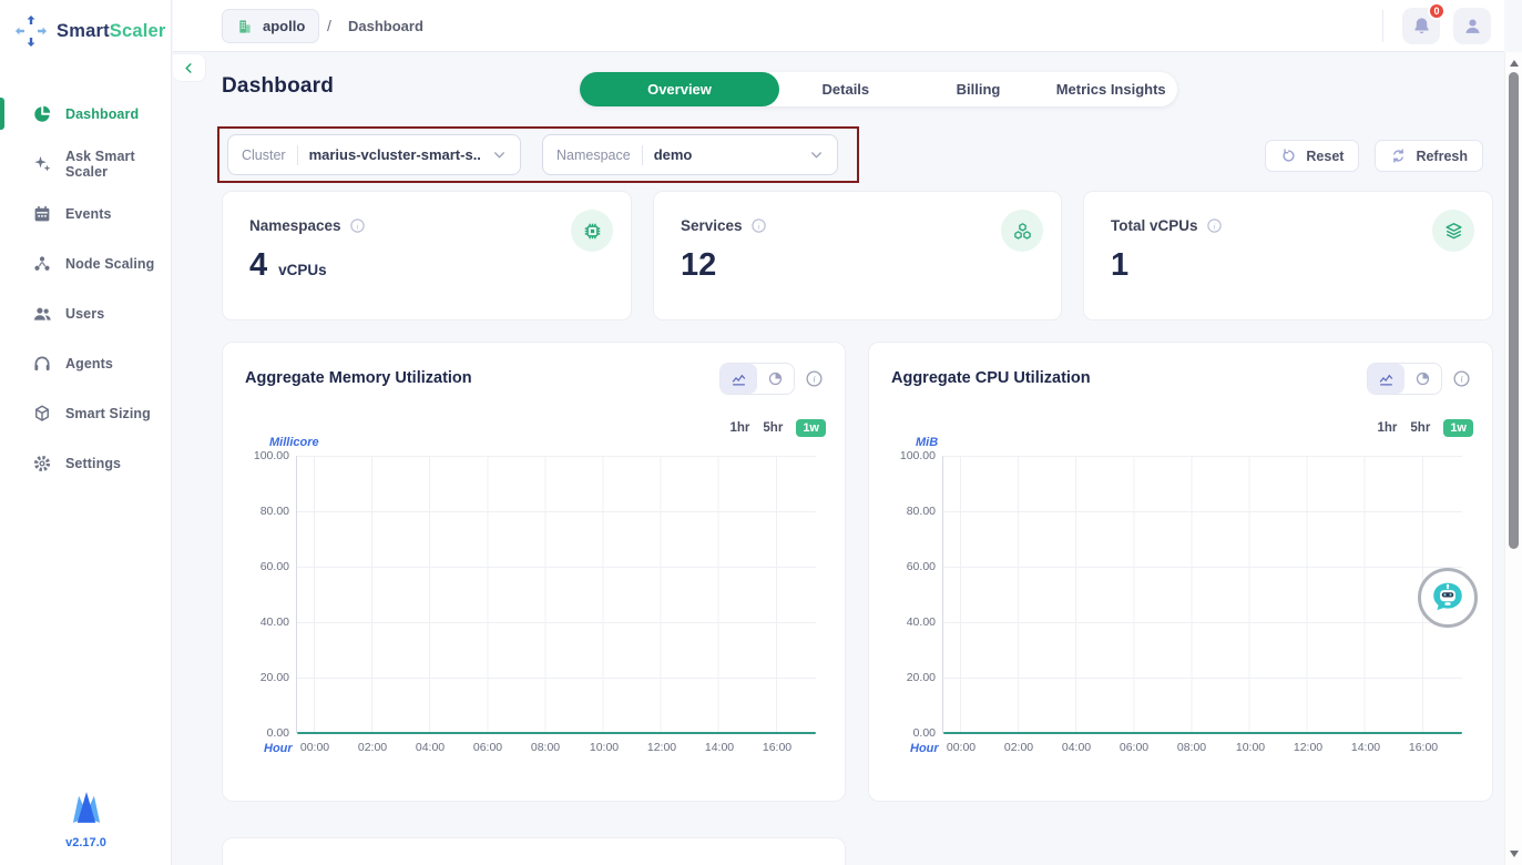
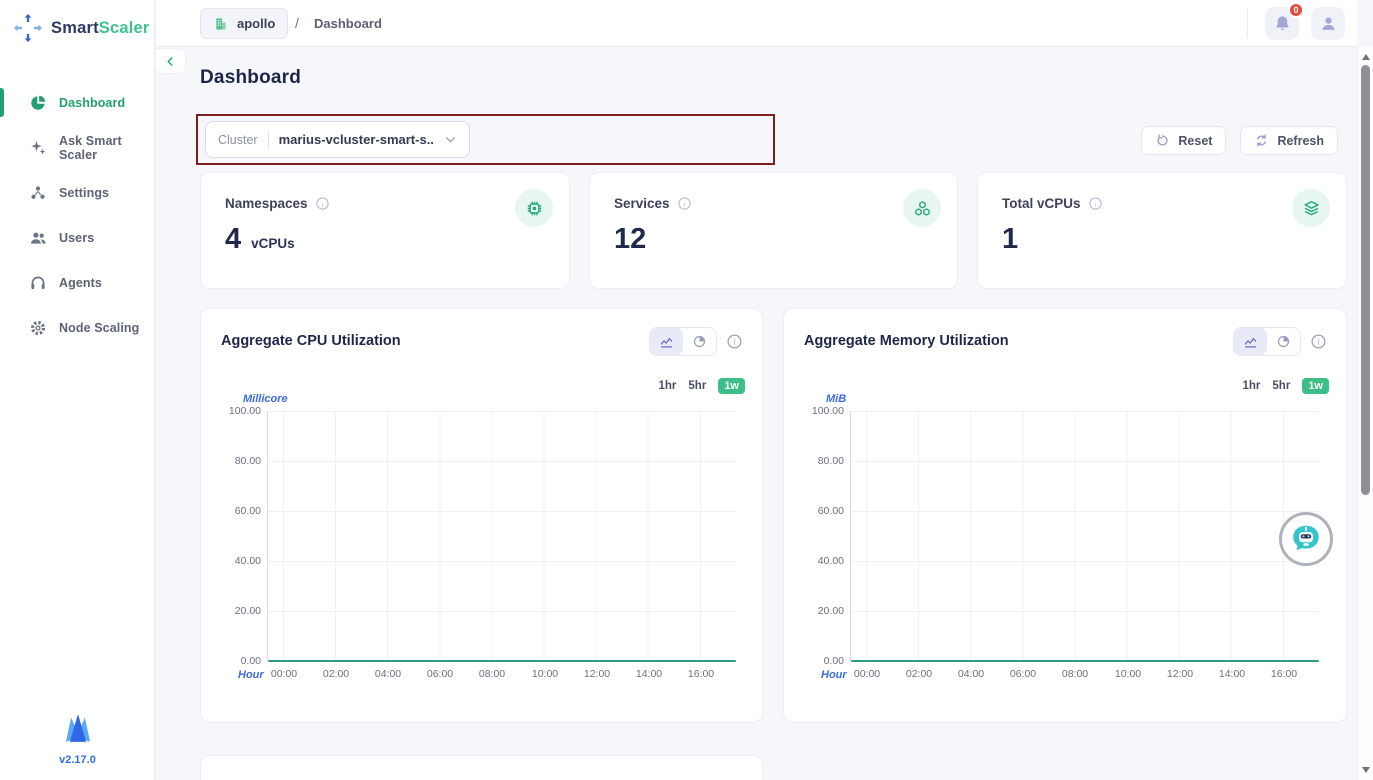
  SmartScaler
  Dashboard
  Ask Smart Scaler
- Events
- Node Scaling
+ Settings
  Users
  Agents
- Smart Sizing
- Settings
+ Node Scaling
  v2.17.0
  apollo
  /
  Dashboard
  0
  Dashboard
- Overview
- Details
- Billing
- Metrics Insights
  Cluster
  marius-vcluster-smart-s..
- Namespace
- demo
  Reset
  Refresh
  Namespaces
  i
  4
  vCPUs
  Services
  i
  12
  Total vCPUs
  i
  1
- Aggregate Memory Utilization
+ Aggregate CPU Utilization
  i
  1hr
  5hr
  1w
  Millicore
  100.00
  80.00
  60.00
  40.00
  20.00
  0.00
  00:00
  02:00
  04:00
  06:00
  08:00
  10:00
  12:00
  14:00
  16:00
  Hour
- Aggregate CPU Utilization
+ Aggregate Memory Utilization
  i
  1hr
  5hr
  1w
  MiB
  100.00
  80.00
  60.00
  40.00
  20.00
  0.00
  00:00
  02:00
  04:00
  06:00
  08:00
  10:00
  12:00
  14:00
  16:00
  Hour
